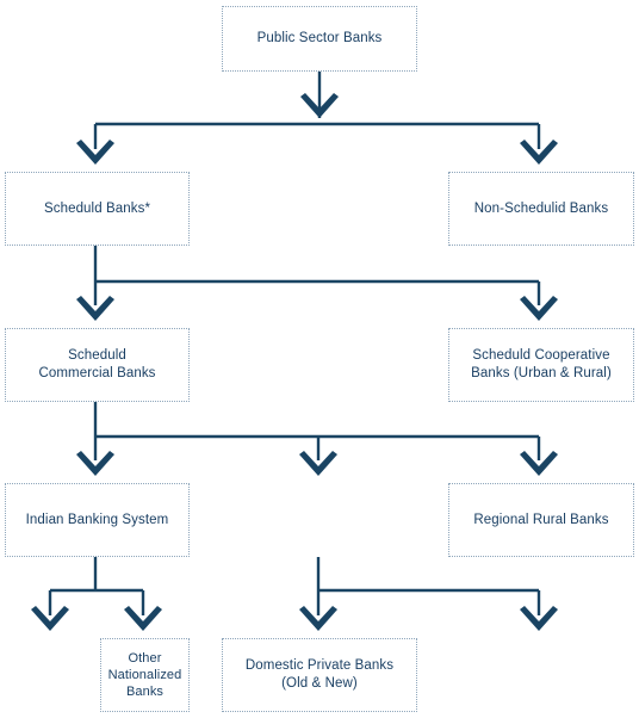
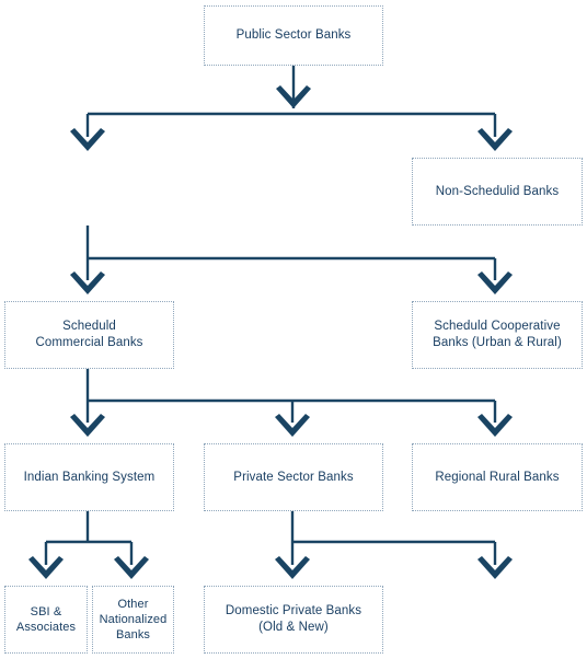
  Public Sector Banks
- Scheduld Banks*
  Non-Schedulid Banks
  Scheduld
  Commercial Banks
  Scheduld Cooperative
  Banks (Urban & Rural)
  Indian Banking System
+ Private Sector Banks
  Regional Rural Banks
+ SBI &
+ Associates
  Other
  Nationalized
  Banks
  Domestic Private Banks
  (Old & New)
